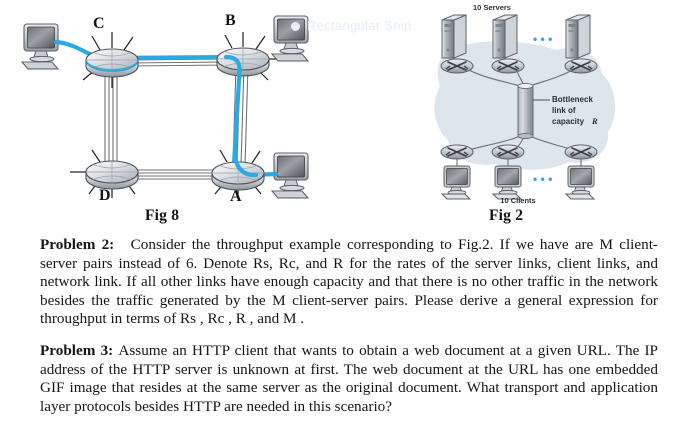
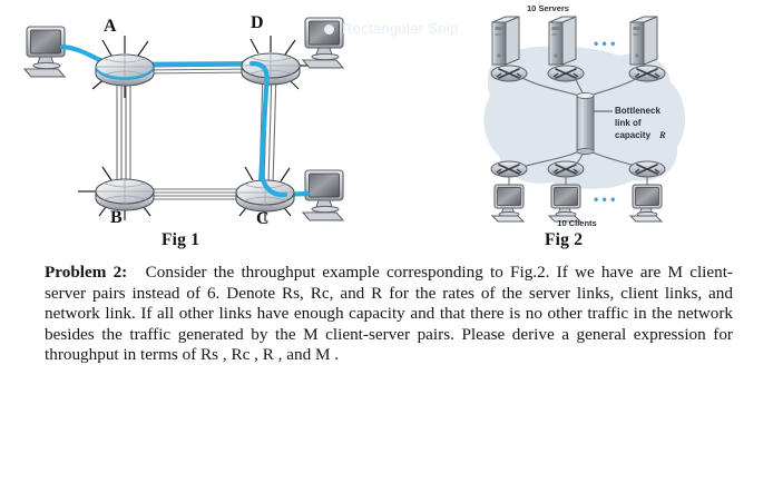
- C
+ A
- B
+ D
- A
+ C
- D
+ B
  Rectangular Snip
  • • •
  • • •
  10 Servers
  10 Clients
  Bottleneck
  link of
  capacity
  R
- Fig 8
+ Fig 1
  Fig 2
  Problem 2: Consider the throughput example corresponding to Fig.2. If we have are M client-server pairs instead of 6. Denote Rs, Rc, and R for the rates of the server links, client links, and network link. If all other links have enough capacity and that there is no other traffic in the network besides the traffic generated by the M client-server pairs. Please derive a general expression for throughput in terms of Rs , Rc , R , and M .
- Problem 3: Assume an HTTP client that wants to obtain a web document at a given URL. The IP address of the HTTP server is unknown at first. The web document at the URL has one embedded GIF image that resides at the same server as the original document. What transport and application layer protocols besides HTTP are needed in this scenario?
